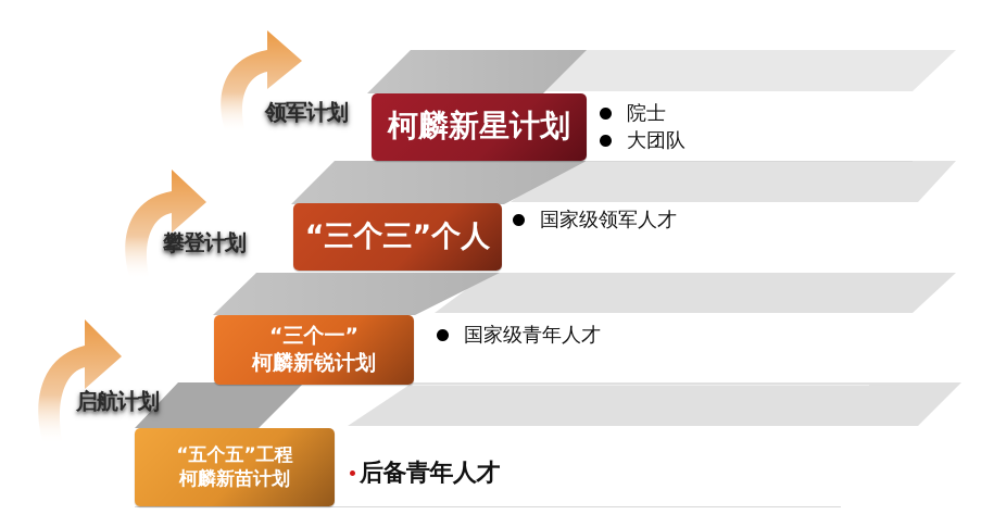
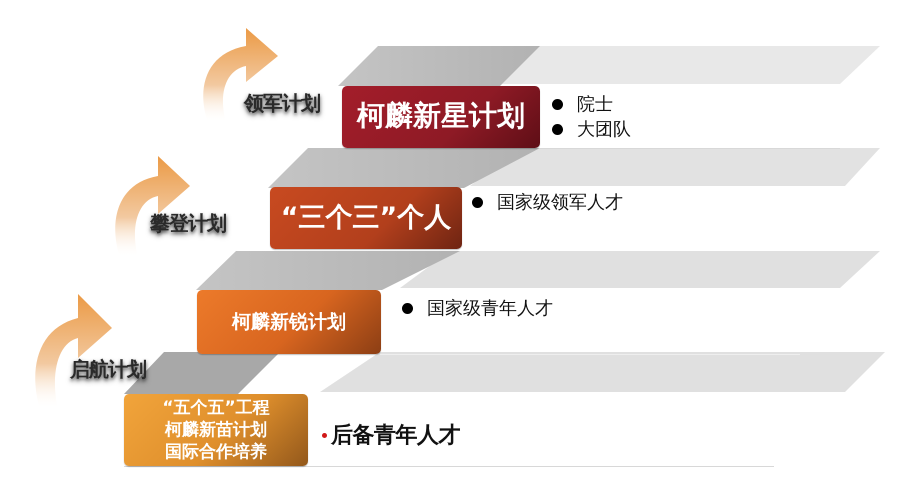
  领军计划
  攀登计划
  启航计划
  柯麟新星计划
  “三个三”个人
- “三个一”
  柯麟新锐计划
  “五个五”工程
  柯麟新苗计划
+ 国际合作培养
  院士
  大团队
  国家级领军人才
  国家级青年人才
  后备青年人才
